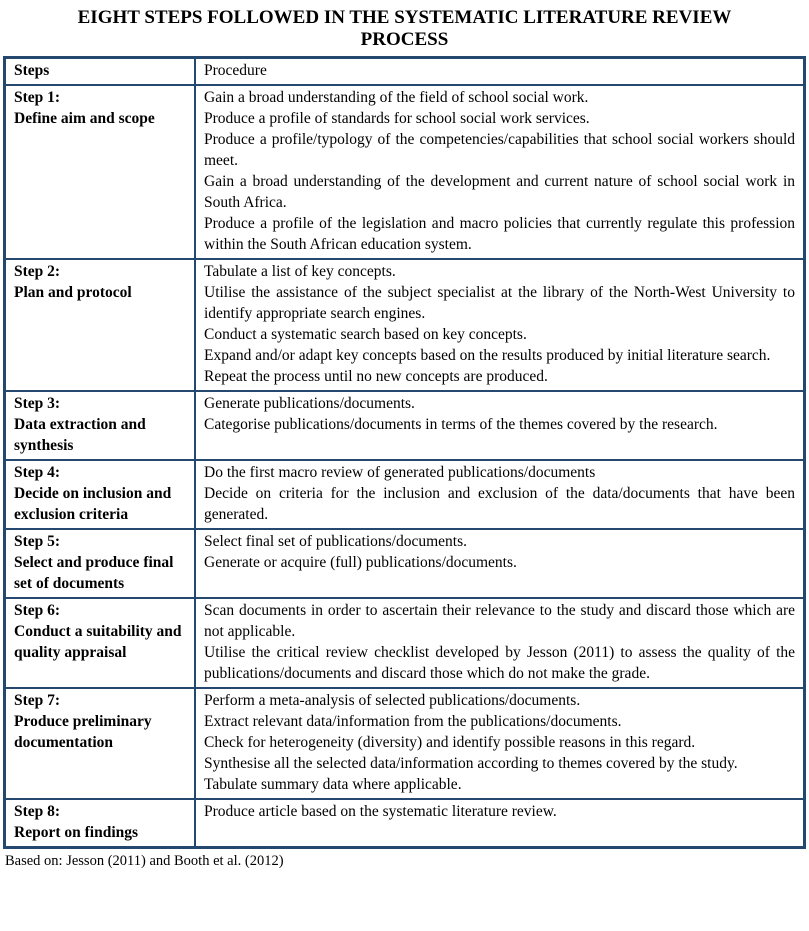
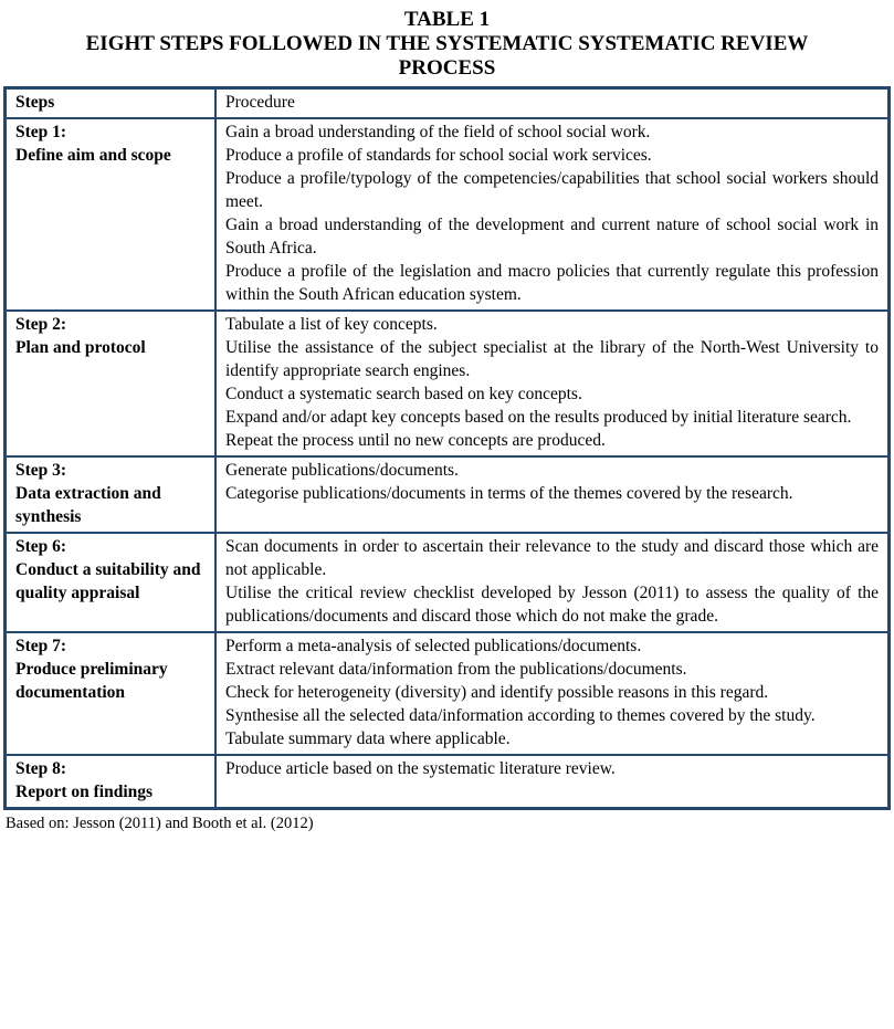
+ TABLE 1
- EIGHT STEPS FOLLOWED IN THE SYSTEMATIC LITERATURE REVIEW
+ EIGHT STEPS FOLLOWED IN THE SYSTEMATIC SYSTEMATIC REVIEW
  PROCESS
  Steps	Procedure
  Step 1:Define aim and scope	Gain a broad understanding of the field of school social work.Produce a profile of standards for school social work services.Produce a profile/typology of the competencies/capabilities that school social workers should meet.Gain a broad understanding of the development and current nature of school social work in South Africa.Produce a profile of the legislation and macro policies that currently regulate this profession within the South African education system.
  Step 2:Plan and protocol	Tabulate a list of key concepts.Utilise the assistance of the subject specialist at the library of the North-West University to identify appropriate search engines.Conduct a systematic search based on key concepts.Expand and/or adapt key concepts based on the results produced by initial literature search.Repeat the process until no new concepts are produced.
  Step 3:Data extraction and synthesis	Generate publications/documents.Categorise publications/documents in terms of the themes covered by the research.
- Step 4:Decide on inclusion and exclusion criteria	Do the first macro review of generated publications/documentsDecide on criteria for the inclusion and exclusion of the data/documents that have been generated.
- Step 5:Select and produce final set of documents	Select final set of publications/documents.Generate or acquire (full) publications/documents.
  Step 6:Conduct a suitability and quality appraisal	Scan documents in order to ascertain their relevance to the study and discard those which are not applicable.Utilise the critical review checklist developed by Jesson (2011) to assess the quality of the publications/documents and discard those which do not make the grade.
  Step 7:Produce preliminary documentation	Perform a meta-analysis of selected publications/documents.Extract relevant data/information from the publications/documents.Check for heterogeneity (diversity) and identify possible reasons in this regard.Synthesise all the selected data/information according to themes covered by the study.Tabulate summary data where applicable.
  Step 8:Report on findings	Produce article based on the systematic literature review.
  Based on: Jesson (2011) and Booth et al. (2012)
